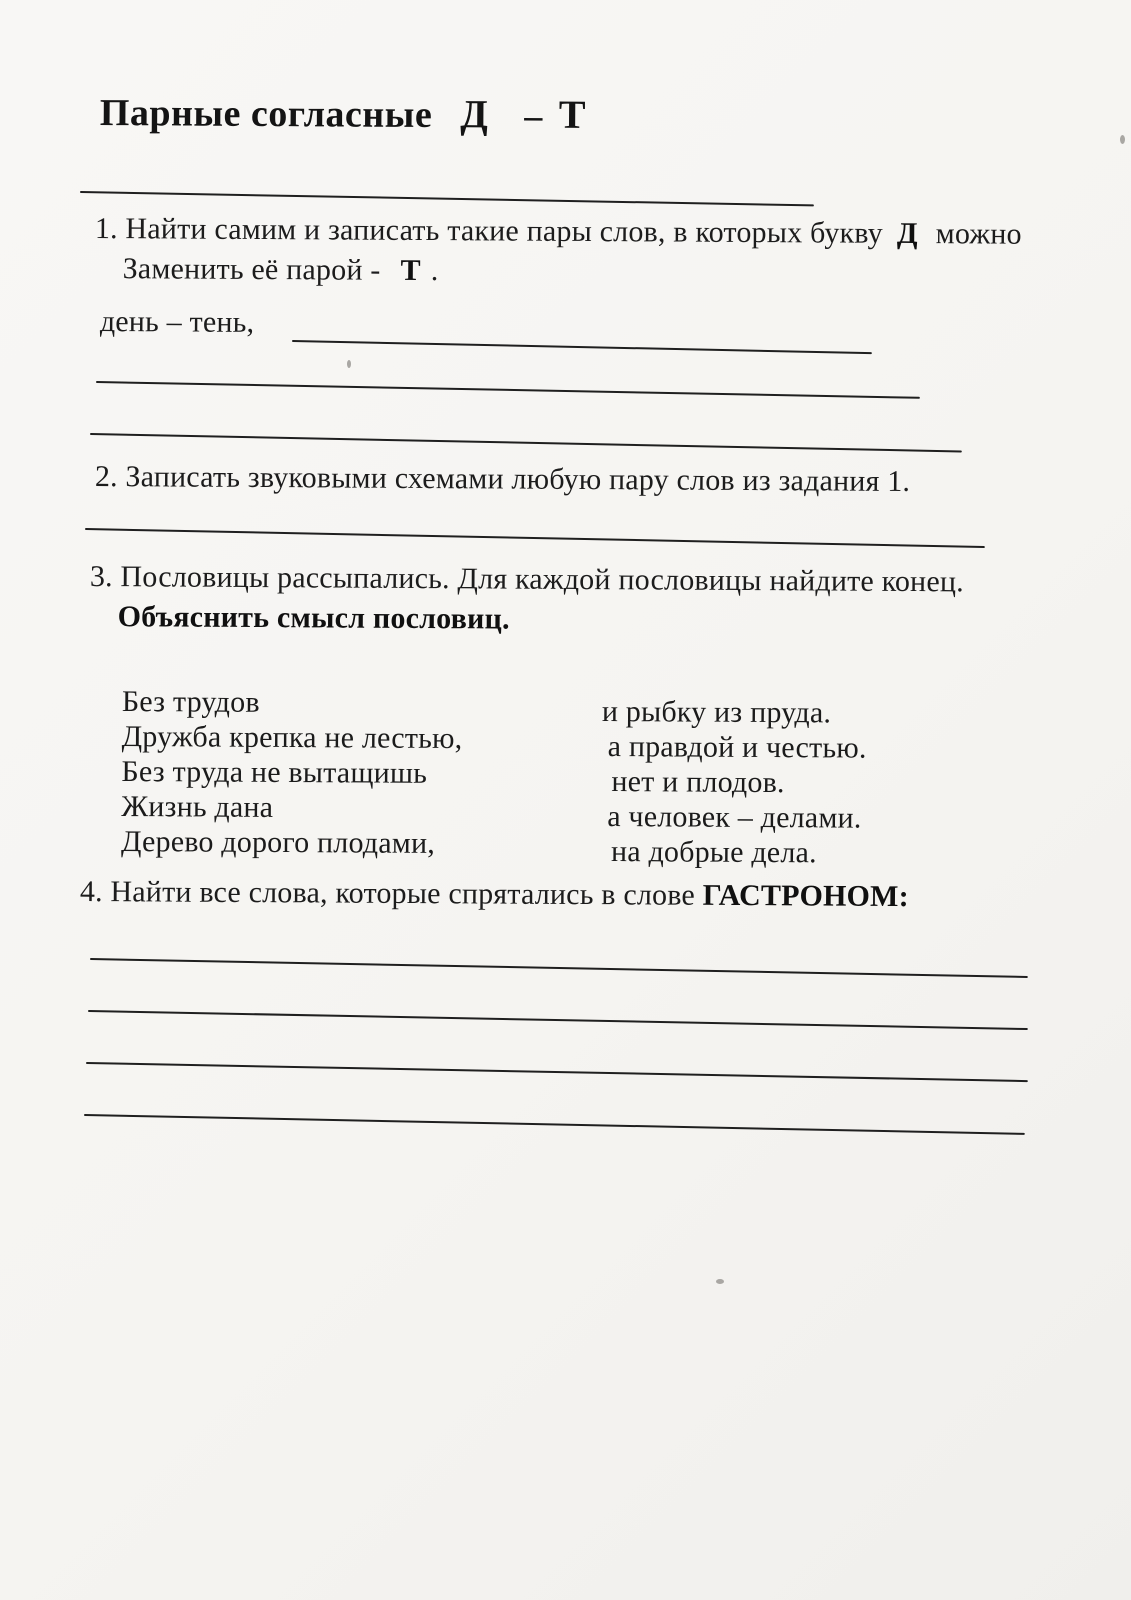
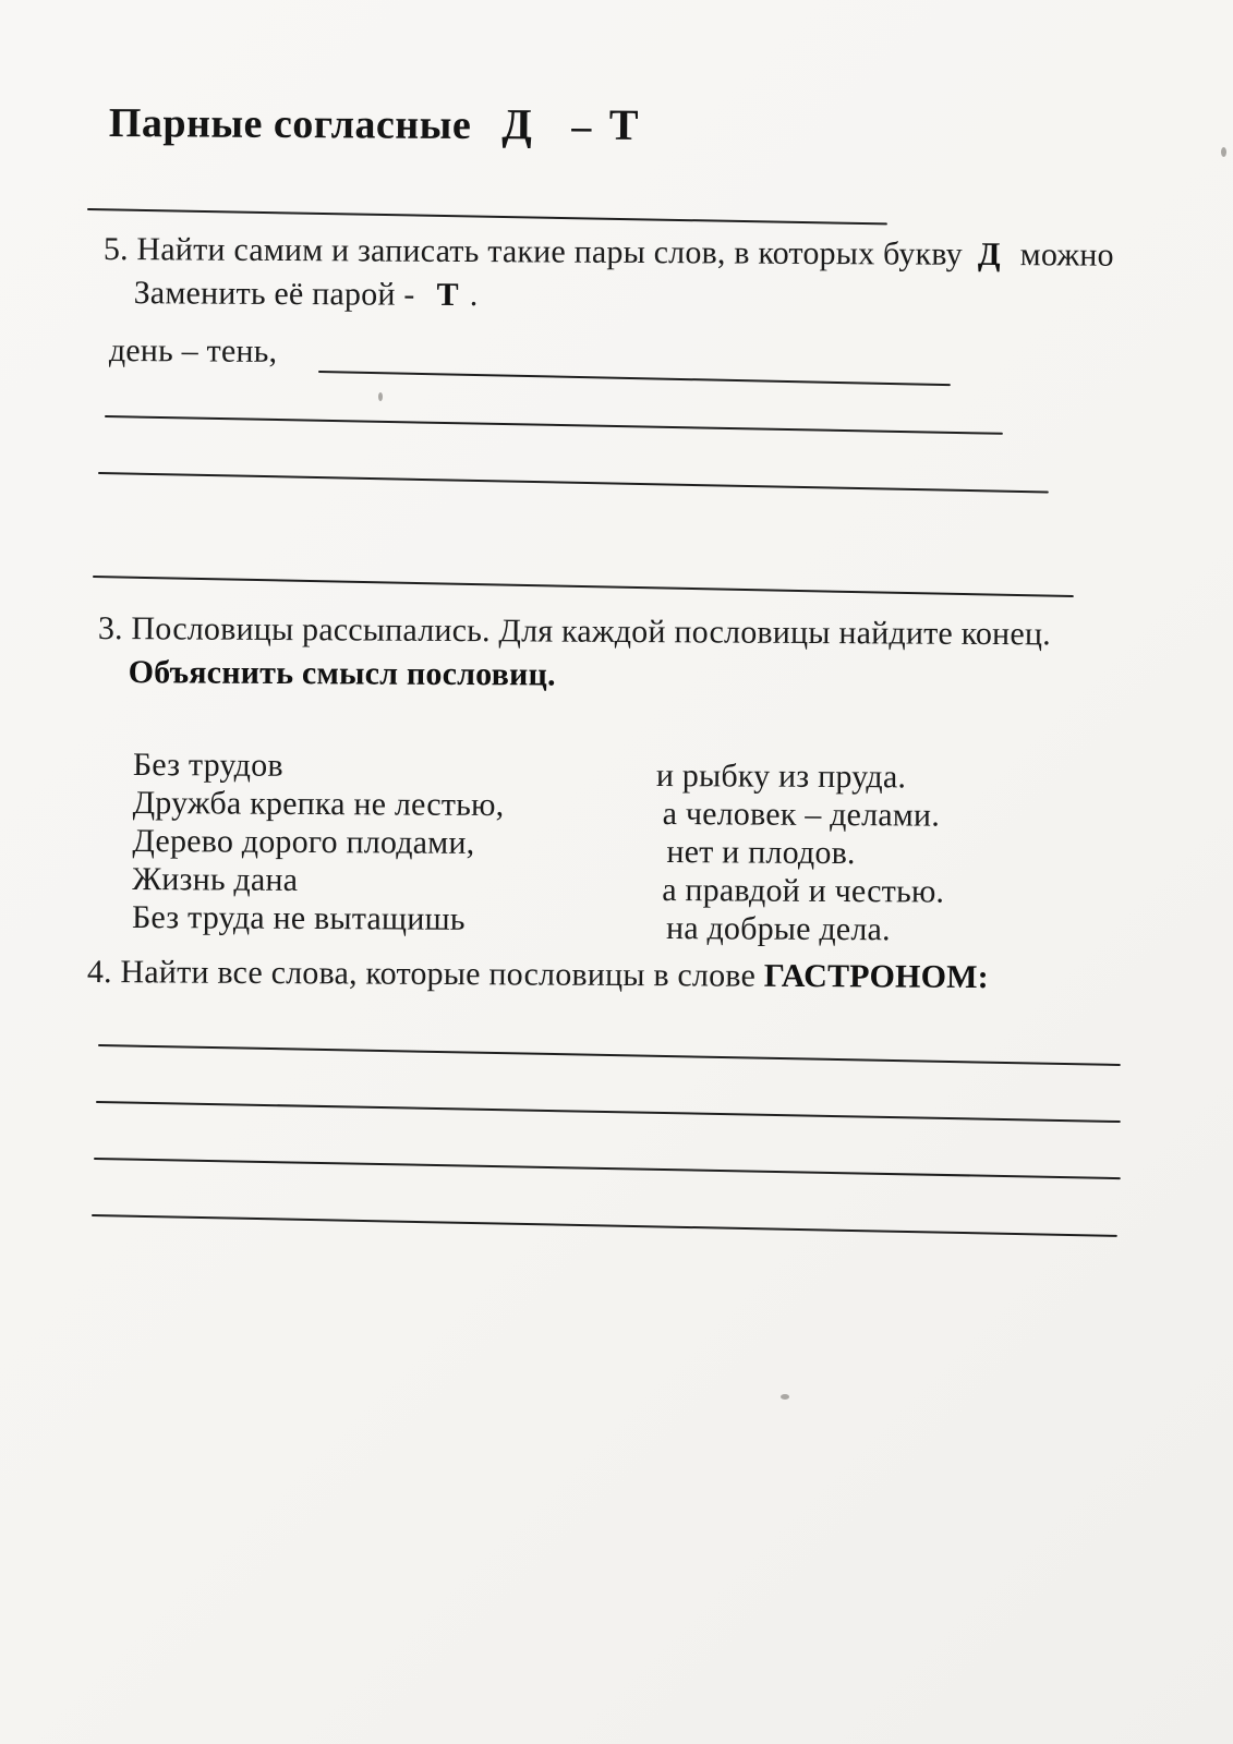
  Парные согласные Д – Т
- 1. Найти самим и записать такие пары слов, в которых букву Д можно
+ 5. Найти самим и записать такие пары слов, в которых букву Д можно
  Заменить её парой - Т .
  день – тень,
- 2. Записать звуковыми схемами любую пару слов из задания 1.
  3. Пословицы рассыпались. Для каждой пословицы найдите конец.
  Объяснить смысл пословиц.
  Без трудов
  Дружба крепка не лестью,
- Без труда не вытащишь
+ Дерево дорого плодами,
  Жизнь дана
- Дерево дорого плодами,
+ Без труда не вытащишь
  и рыбку из пруда.
- а правдой и честью.
+ а человек – делами.
  нет и плодов.
- а человек – делами.
+ а правдой и честью.
  на добрые дела.
- 4. Найти все слова, которые спрятались в слове ГАСТРОНОМ:
+ 4. Найти все слова, которые пословицы в слове ГАСТРОНОМ:
